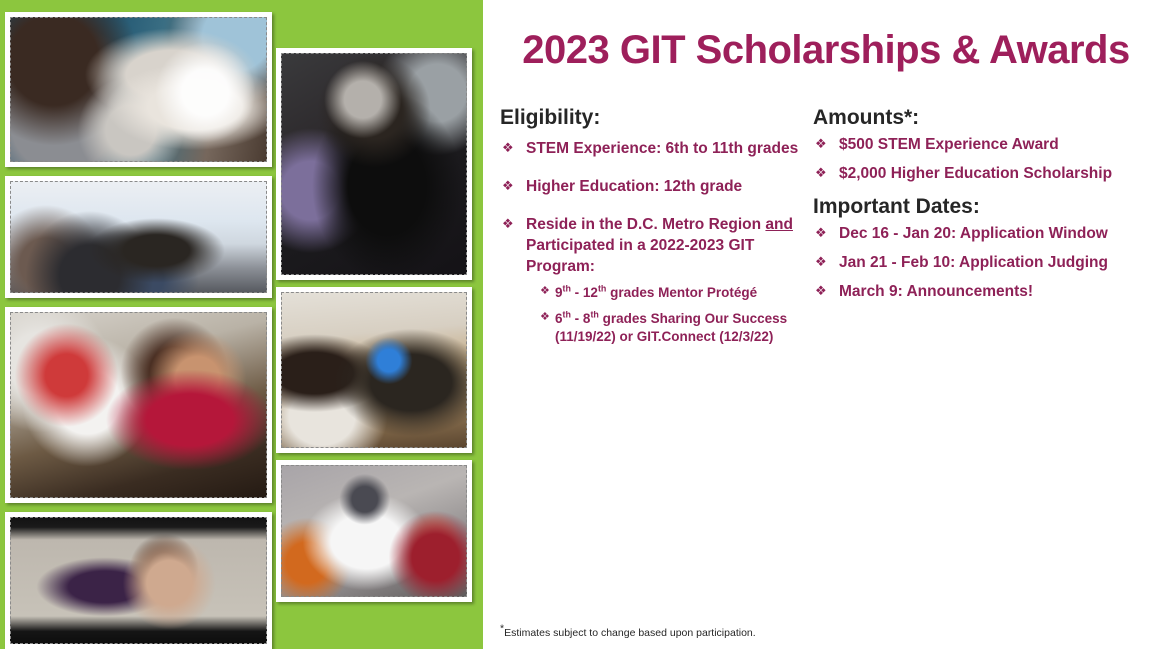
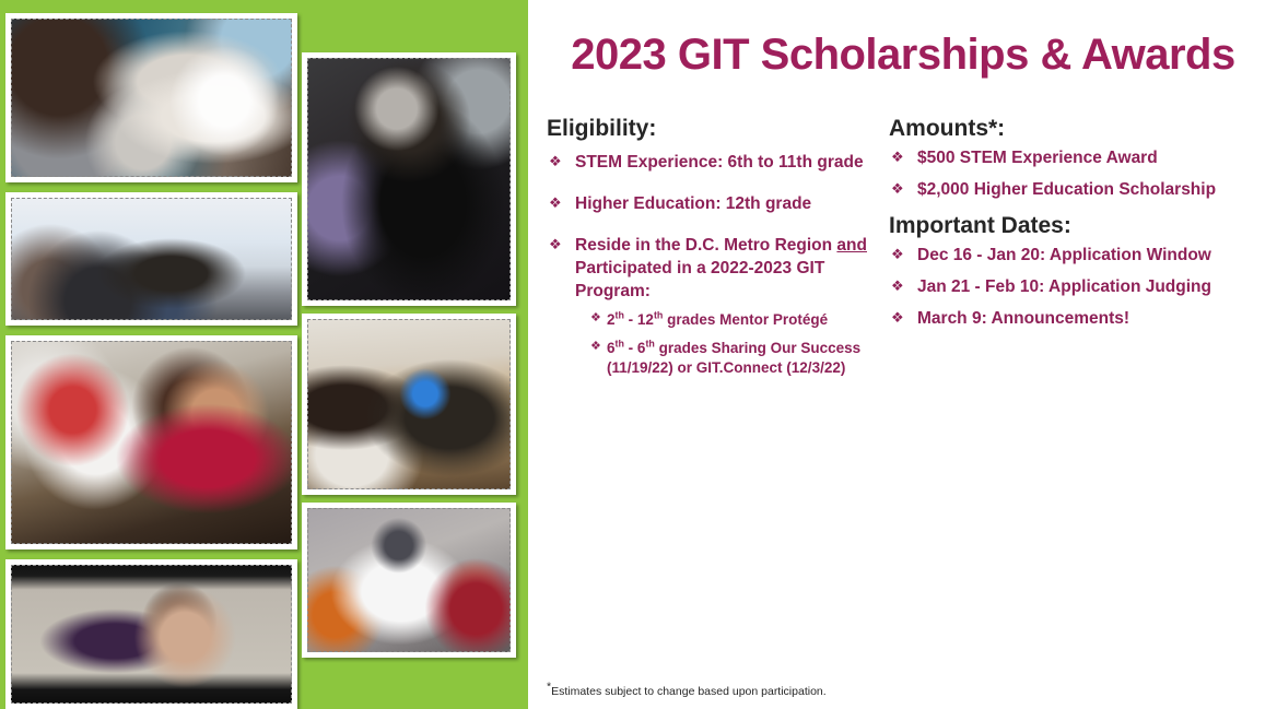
  2023 GIT Scholarships & Awards
  Eligibility:
  ❖
- STEM Experience: 6th to 11th grades
+ STEM Experience: 6th to 11th grade
  ❖
  Higher Education: 12th grade
  ❖
  Reside in the D.C. Metro Region and Participated in a 2022-2023 GIT Program:
  ❖
- 9th - 12th grades Mentor Protégé
+ 2th - 12th grades Mentor Protégé
  ❖
- 6th - 8th grades Sharing Our Success (11/19/22) or GIT.Connect (12/3/22)
+ 6th - 6th grades Sharing Our Success (11/19/22) or GIT.Connect (12/3/22)
  Amounts*:
  ❖
  $500 STEM Experience Award
  ❖
  $2,000 Higher Education Scholarship
  Important Dates:
  ❖
  Dec 16 - Jan 20: Application Window
  ❖
  Jan 21 - Feb 10: Application Judging
  ❖
  March 9: Announcements!
  *Estimates subject to change based upon participation.
